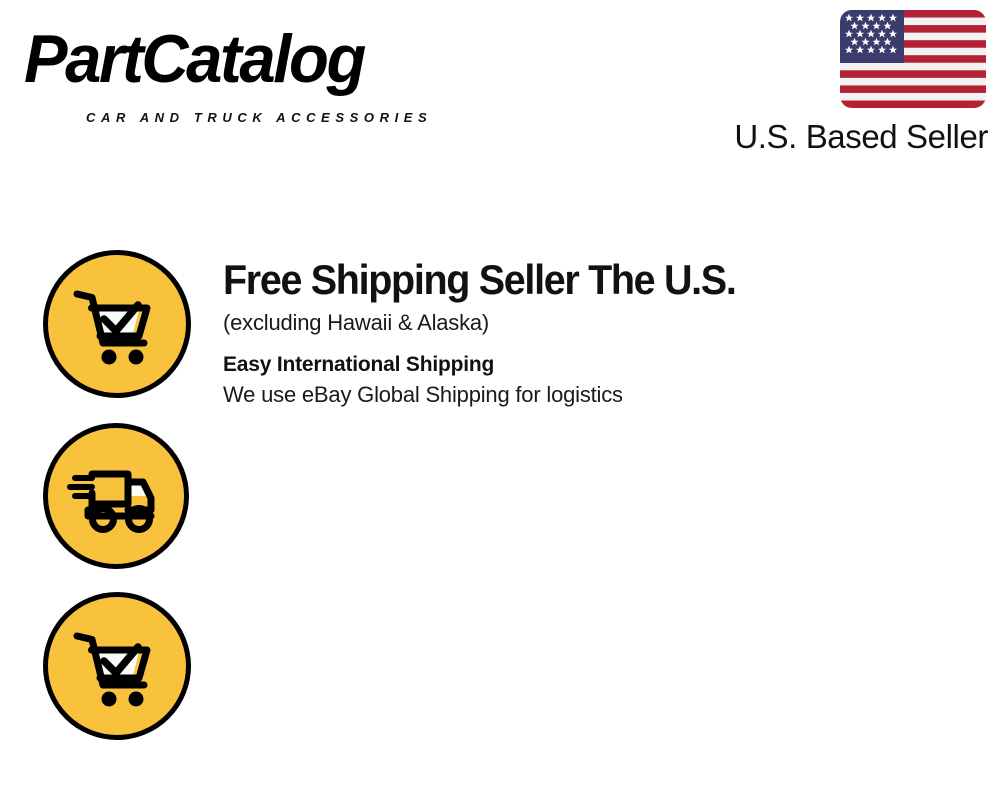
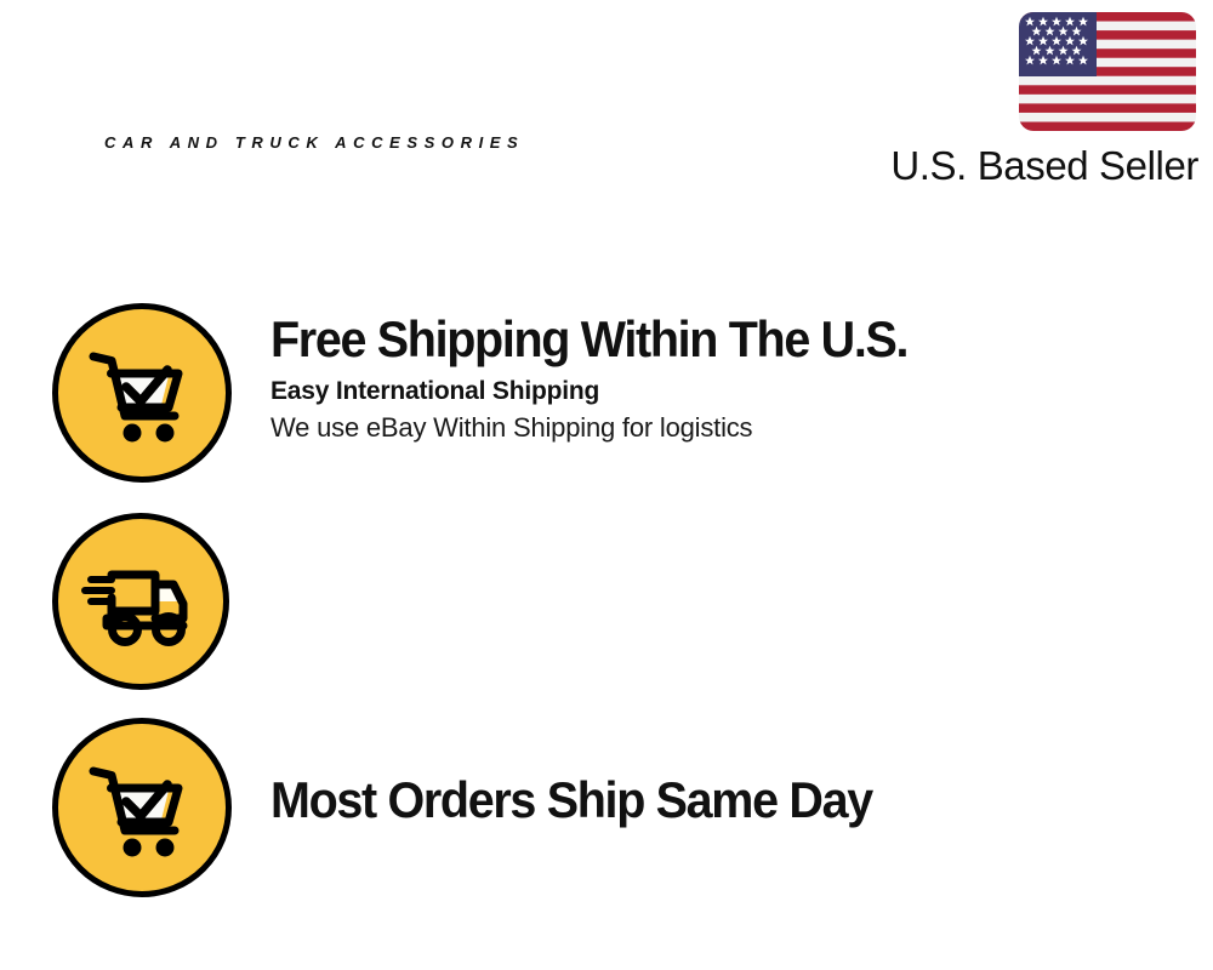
- PartCatalog
  CAR AND TRUCK ACCESSORIES
  U.S. Based Seller
- Free Shipping Seller The U.S.
+ Free Shipping Within The U.S.
- (excluding Hawaii & Alaska)
  Easy International Shipping
- We use eBay Global Shipping for logistics
+ We use eBay Within Shipping for logistics
+ Most Orders Ship Same Day
